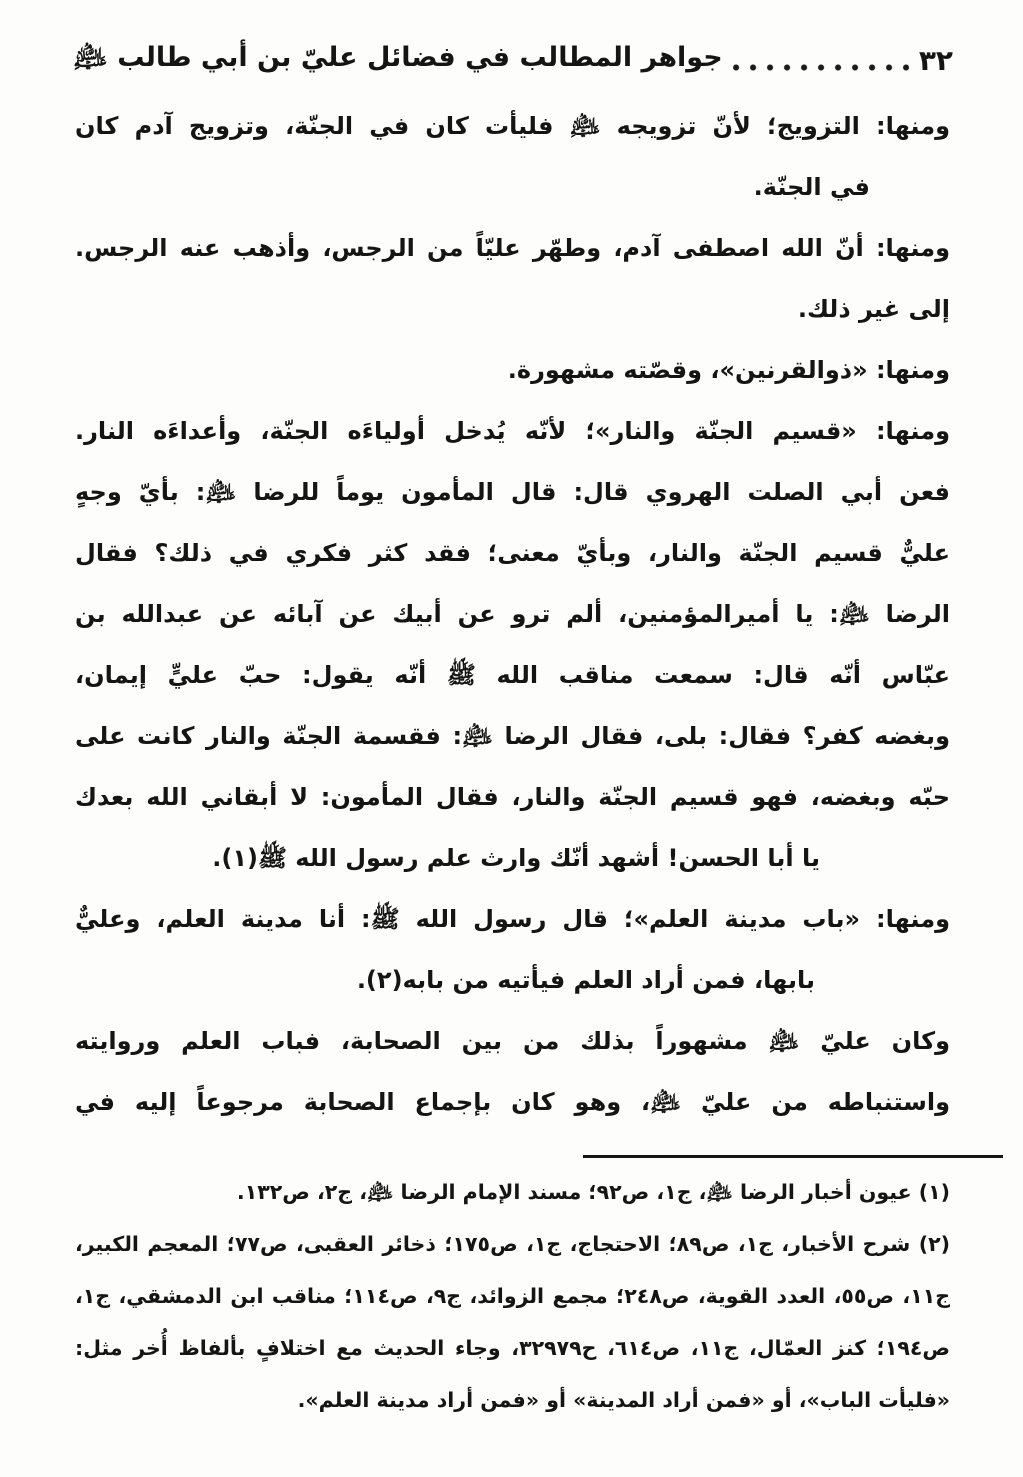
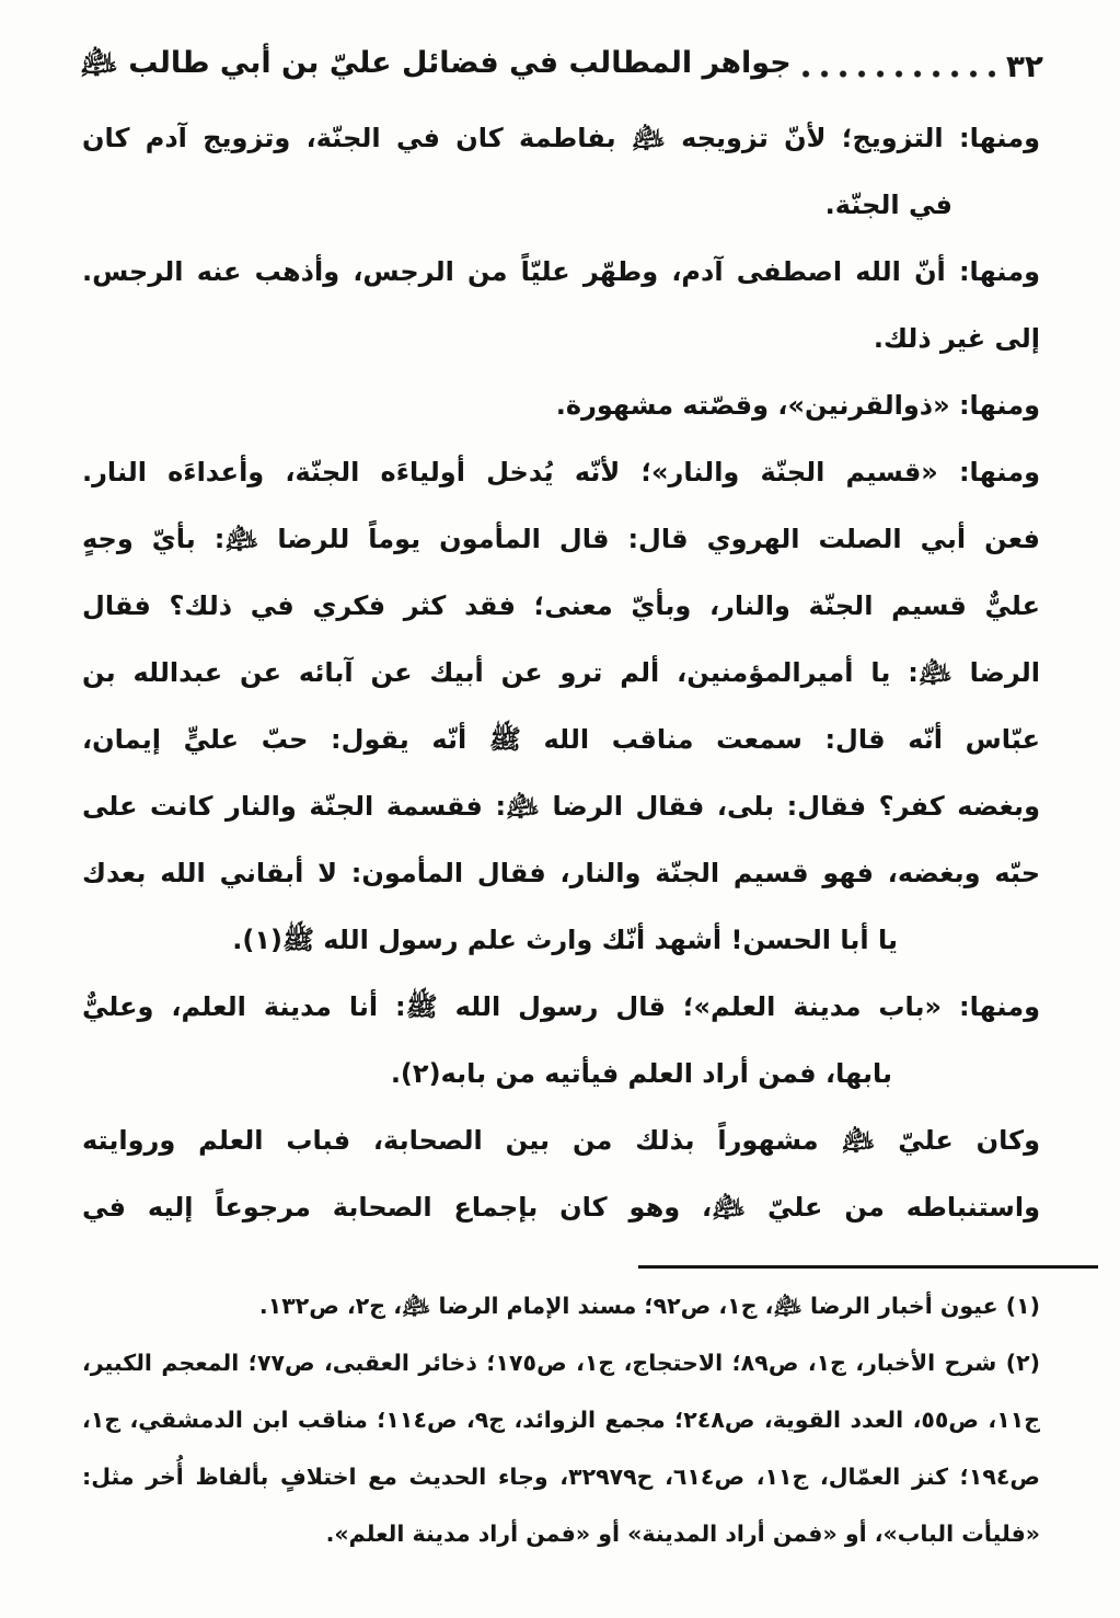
  ٣٢
  جواهر المطالب في فضائل عليّ بن أبي طالب ﵇
- ومنها: التزويج؛ لأنّ تزويجه ﵇ فليأت كان في الجنّة، وتزويج آدم كان
+ ومنها: التزويج؛ لأنّ تزويجه ﵇ بفاطمة كان في الجنّة، وتزويج آدم كان
  في الجنّة.
  ومنها: أنّ الله اصطفى آدم، وطهّر عليّاً من الرجس، وأذهب عنه الرجس.
  إلى غير ذلك.
  ومنها: «ذوالقرنين»، وقصّته مشهورة.
  ومنها: «قسيم الجنّة والنار»؛ لأنّه يُدخل أولياءَه الجنّة، وأعداءَه النار.
  فعن أبي الصلت الهروي قال: قال المأمون يوماً للرضا ﵇: بأيّ وجهٍ
  عليٌّ قسيم الجنّة والنار، وبأيّ معنى؛ فقد كثر فكري في ذلك؟ فقال
  الرضا ﵇: يا أميرالمؤمنين، ألم ترو عن أبيك عن آبائه عن عبدالله بن
  عبّاس أنّه قال: سمعت مناقب الله ﷺ أنّه يقول: حبّ عليٍّ إيمان،
  وبغضه كفر؟ فقال: بلى، فقال الرضا ﵇: فقسمة الجنّة والنار كانت على
  حبّه وبغضه، فهو قسيم الجنّة والنار، فقال المأمون: لا أبقاني الله بعدك
  يا أبا الحسن! أشهد أنّك وارث علم رسول الله ﷺ(١).
  ومنها: «باب مدينة العلم»؛ قال رسول الله ﷺ: أنا مدينة العلم، وعليٌّ
  بابها، فمن أراد العلم فيأتيه من بابه(٢).
  وكان عليّ ﵇ مشهوراً بذلك من بين الصحابة، فباب العلم وروايته
  واستنباطه من عليّ ﵇، وهو كان بإجماع الصحابة مرجوعاً إليه في
  (١) عيون أخبار الرضا ﵇، ج١، ص٩٢؛ مسند الإمام الرضا ﵇، ج٢، ص١٣٢.
  (٢) شرح الأخبار، ج١، ص٨٩؛ الاحتجاج، ج١، ص١٧٥؛ ذخائر العقبى، ص٧٧؛ المعجم الكبير،
  ج١١، ص٥٥، العدد القوية، ص٢٤٨؛ مجمع الزوائد، ج٩، ص١١٤؛ مناقب ابن الدمشقي، ج١،
  ص١٩٤؛ كنز العمّال، ج١١، ص٦١٤، ح٣٢٩٧٩، وجاء الحديث مع اختلافٍ بألفاظ أُخر مثل:
  «فليأت الباب»، أو «فمن أراد المدينة» أو «فمن أراد مدينة العلم».
